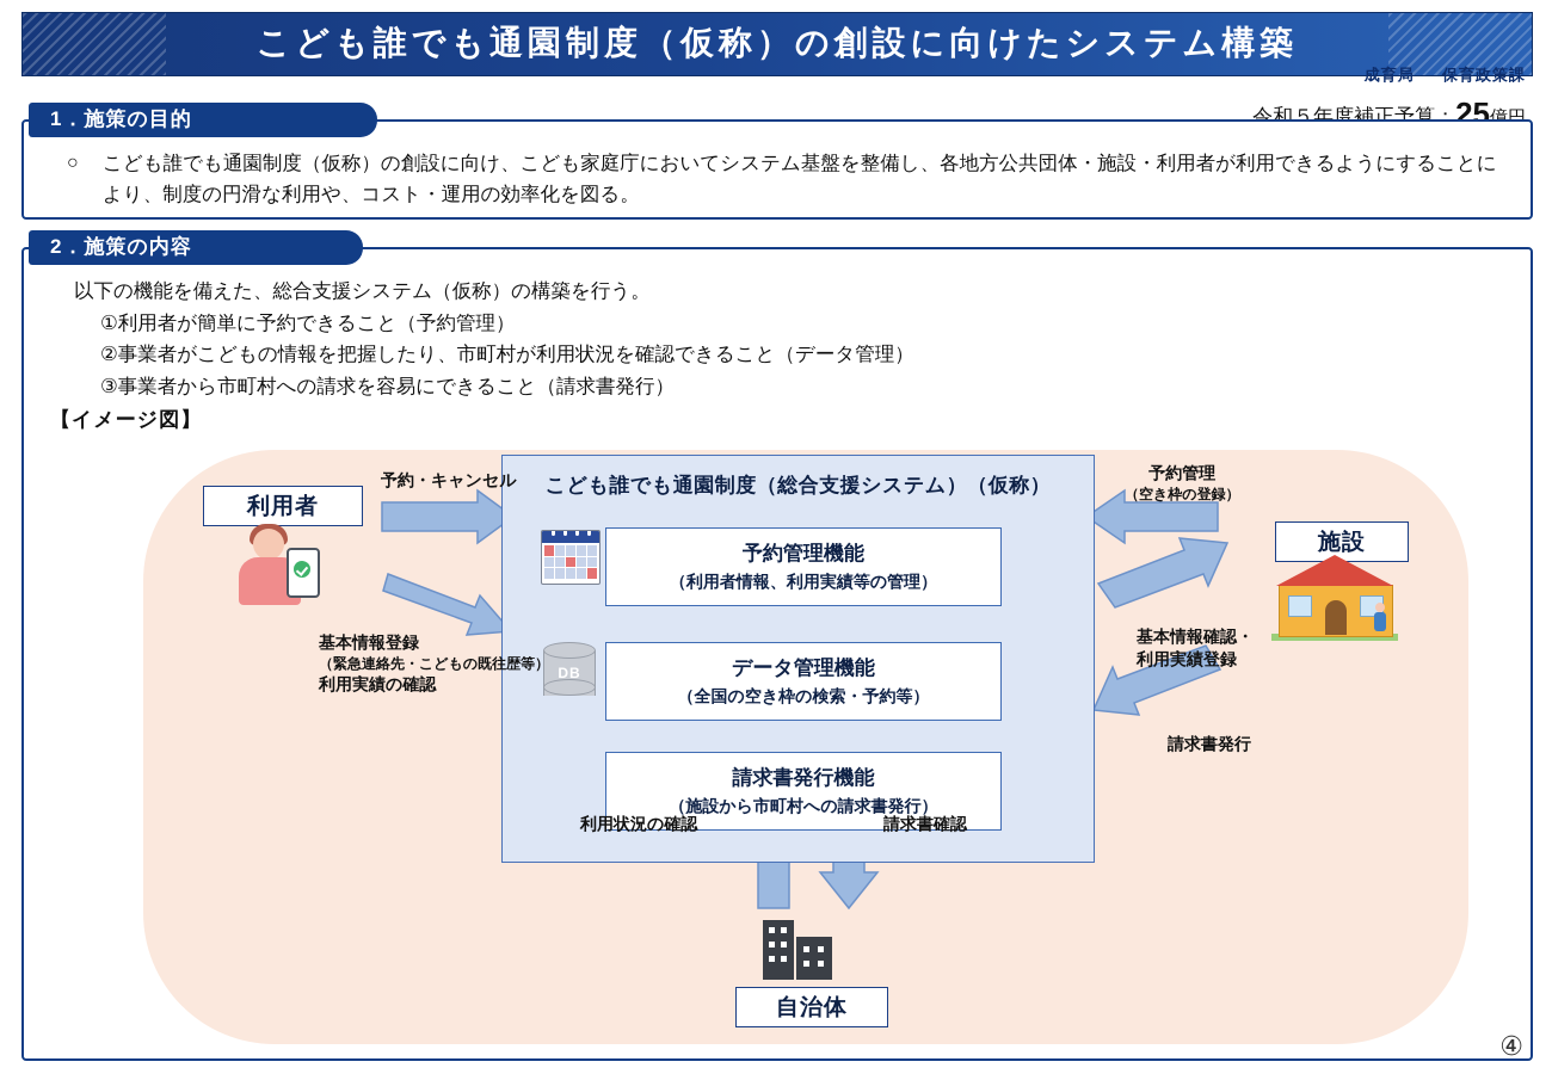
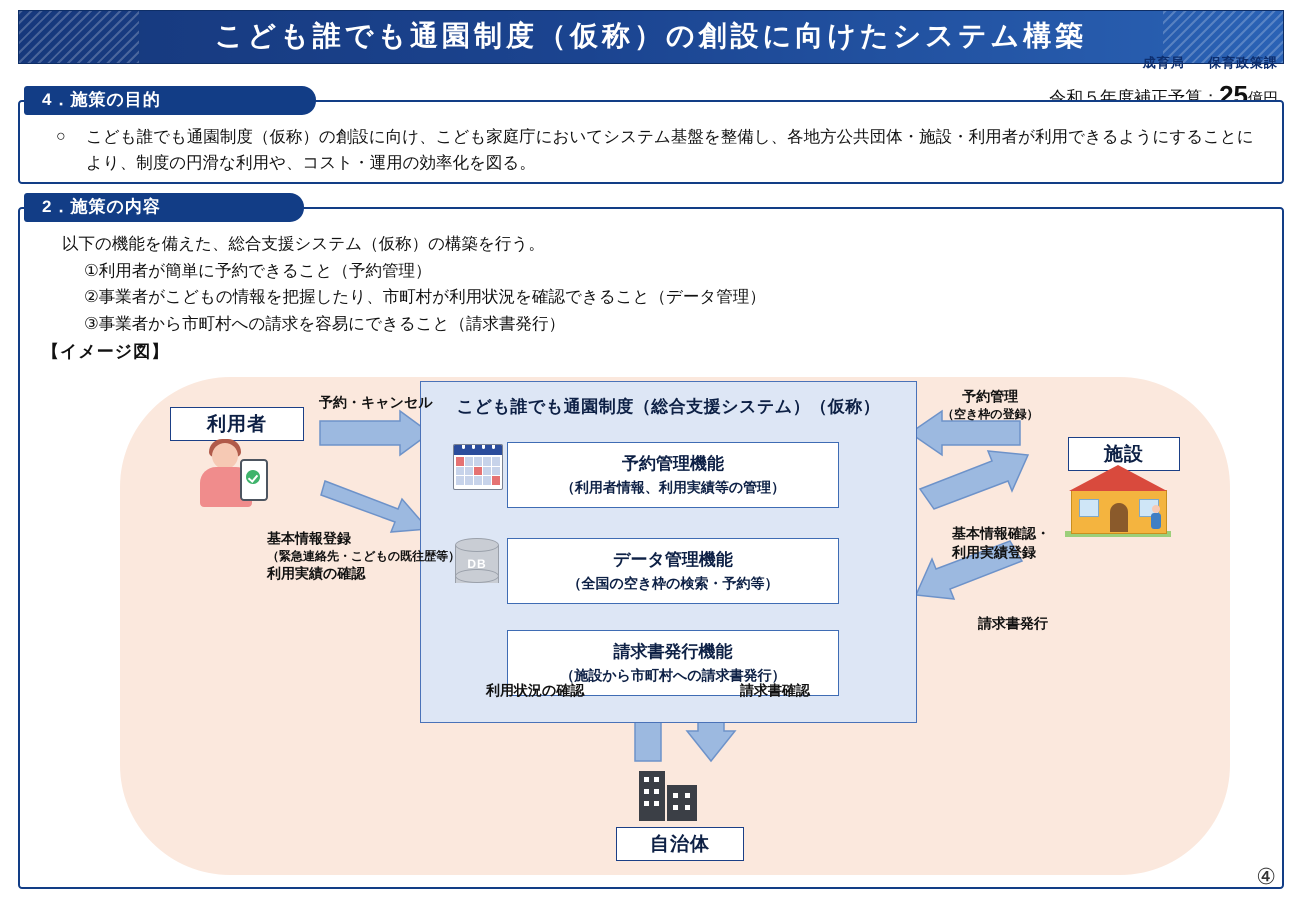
  こども誰でも通園制度（仮称）の創設に向けたシステム構築
  成育局 保育政策課
  令和５年度補正予算：25億円
  ○
  こども誰でも通園制度（仮称）の創設に向け、こども家庭庁においてシステム基盤を整備し、各地方公共団体・施設・利用者が利用できるようにすることにより、制度の円滑な利用や、コスト・運用の効率化を図る。
- 1．施策の目的
+ 4．施策の目的
  以下の機能を備えた、総合支援システム（仮称）の構築を行う。
  ①利用者が簡単に予約できること（予約管理）
  ②事業者がこどもの情報を把握したり、市町村が利用状況を確認できること（データ管理）
  ③事業者から市町村への請求を容易にできること（請求書発行）
  【イメージ図】
  こども誰でも通園制度（総合支援システム）（仮称）
  DB
  予約管理機能
  （利用者情報、利用実績等の管理）
  データ管理機能
  （全国の空き枠の検索・予約等）
  請求書発行機能
  （施設から市町村への請求書発行）
  利用者
  施設
  自治体
  予約・キャンセル
  基本情報登録
  （緊急連絡先・こどもの既往歴等）
  利用実績の確認
  予約管理
  （空き枠の登録）
  基本情報確認・
  利用実績登録
  請求書発行
  利用状況の確認
  請求書確認
  2．施策の内容
  ④
